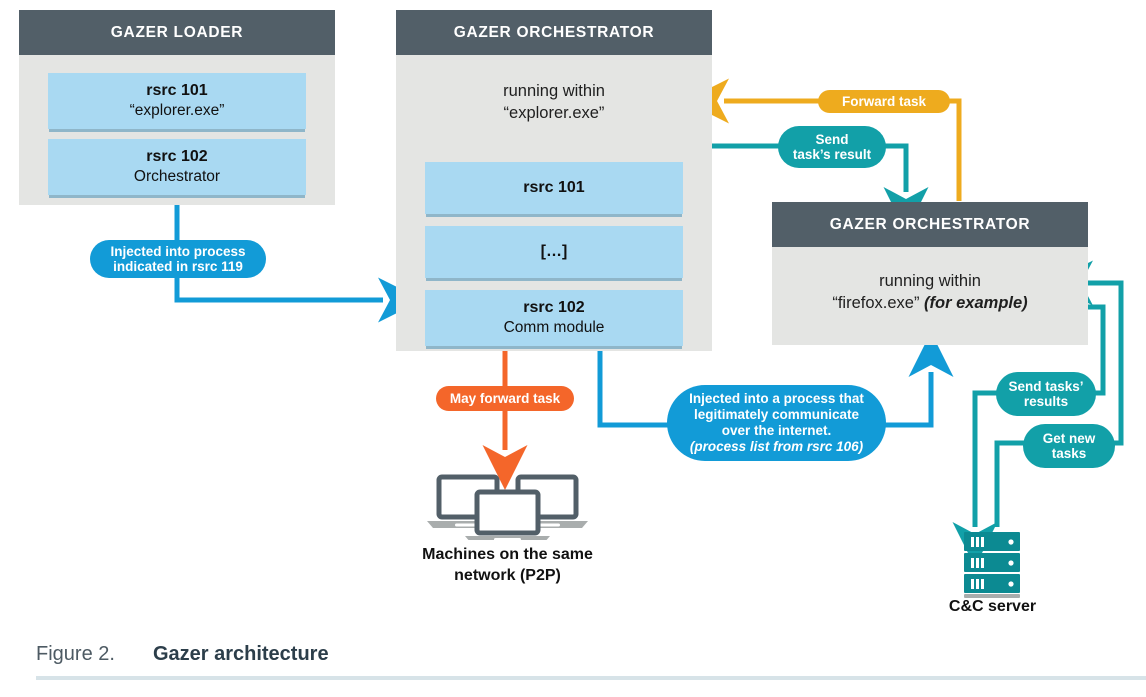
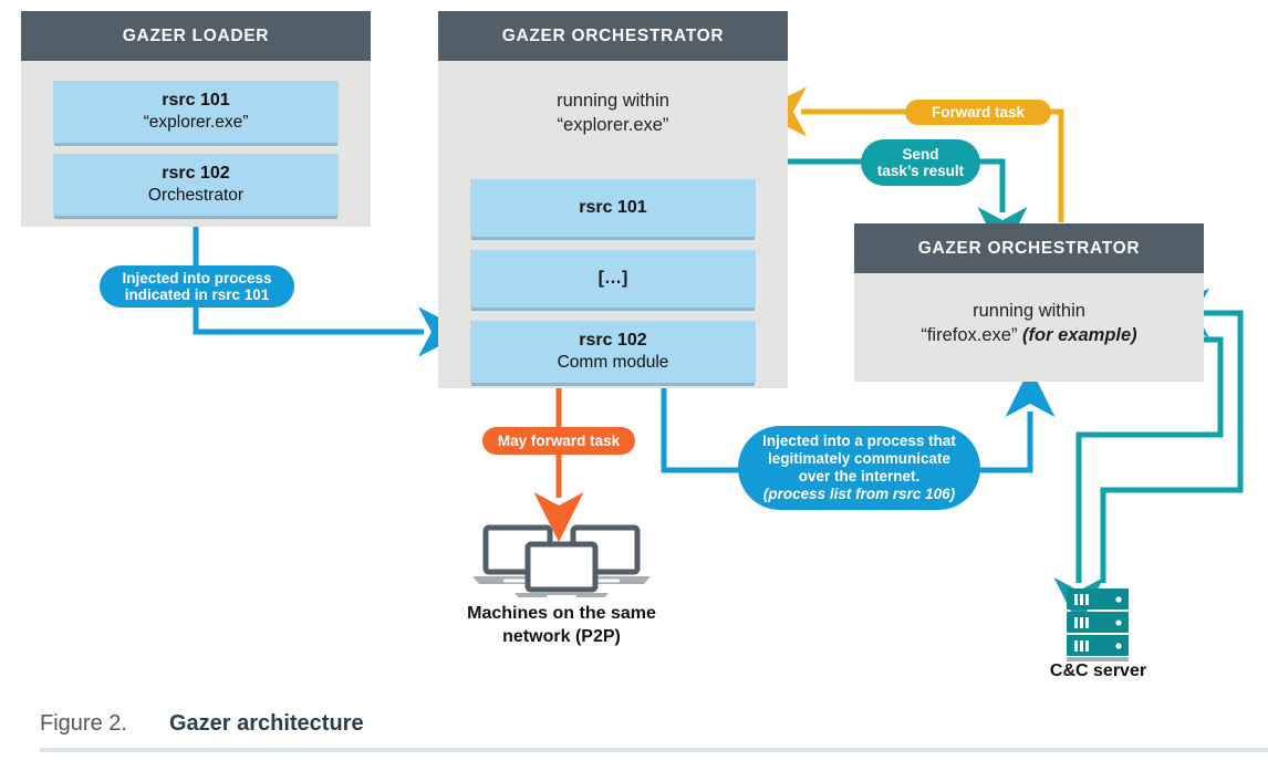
  GAZER LOADER
  rsrc 101
  “explorer.exe”
  rsrc 102
  Orchestrator
  GAZER ORCHESTRATOR
  running within
  “explorer.exe”
  rsrc 101
  […]
  rsrc 102
  Comm module
  GAZER ORCHESTRATOR
  running within
  “firefox.exe” (for example)
  Injected into process
- indicated in rsrc 119
+ indicated in rsrc 101
  Forward task
  Send
  task’s result
  May forward task
  Injected into a process that
  legitimately communicate
  over the internet.
  (process list from rsrc 106)
- Send tasks’
- results
- Get new
- tasks
  Machines on the same
  network (P2P)
  C&C server
  Figure 2.
  Gazer architecture
